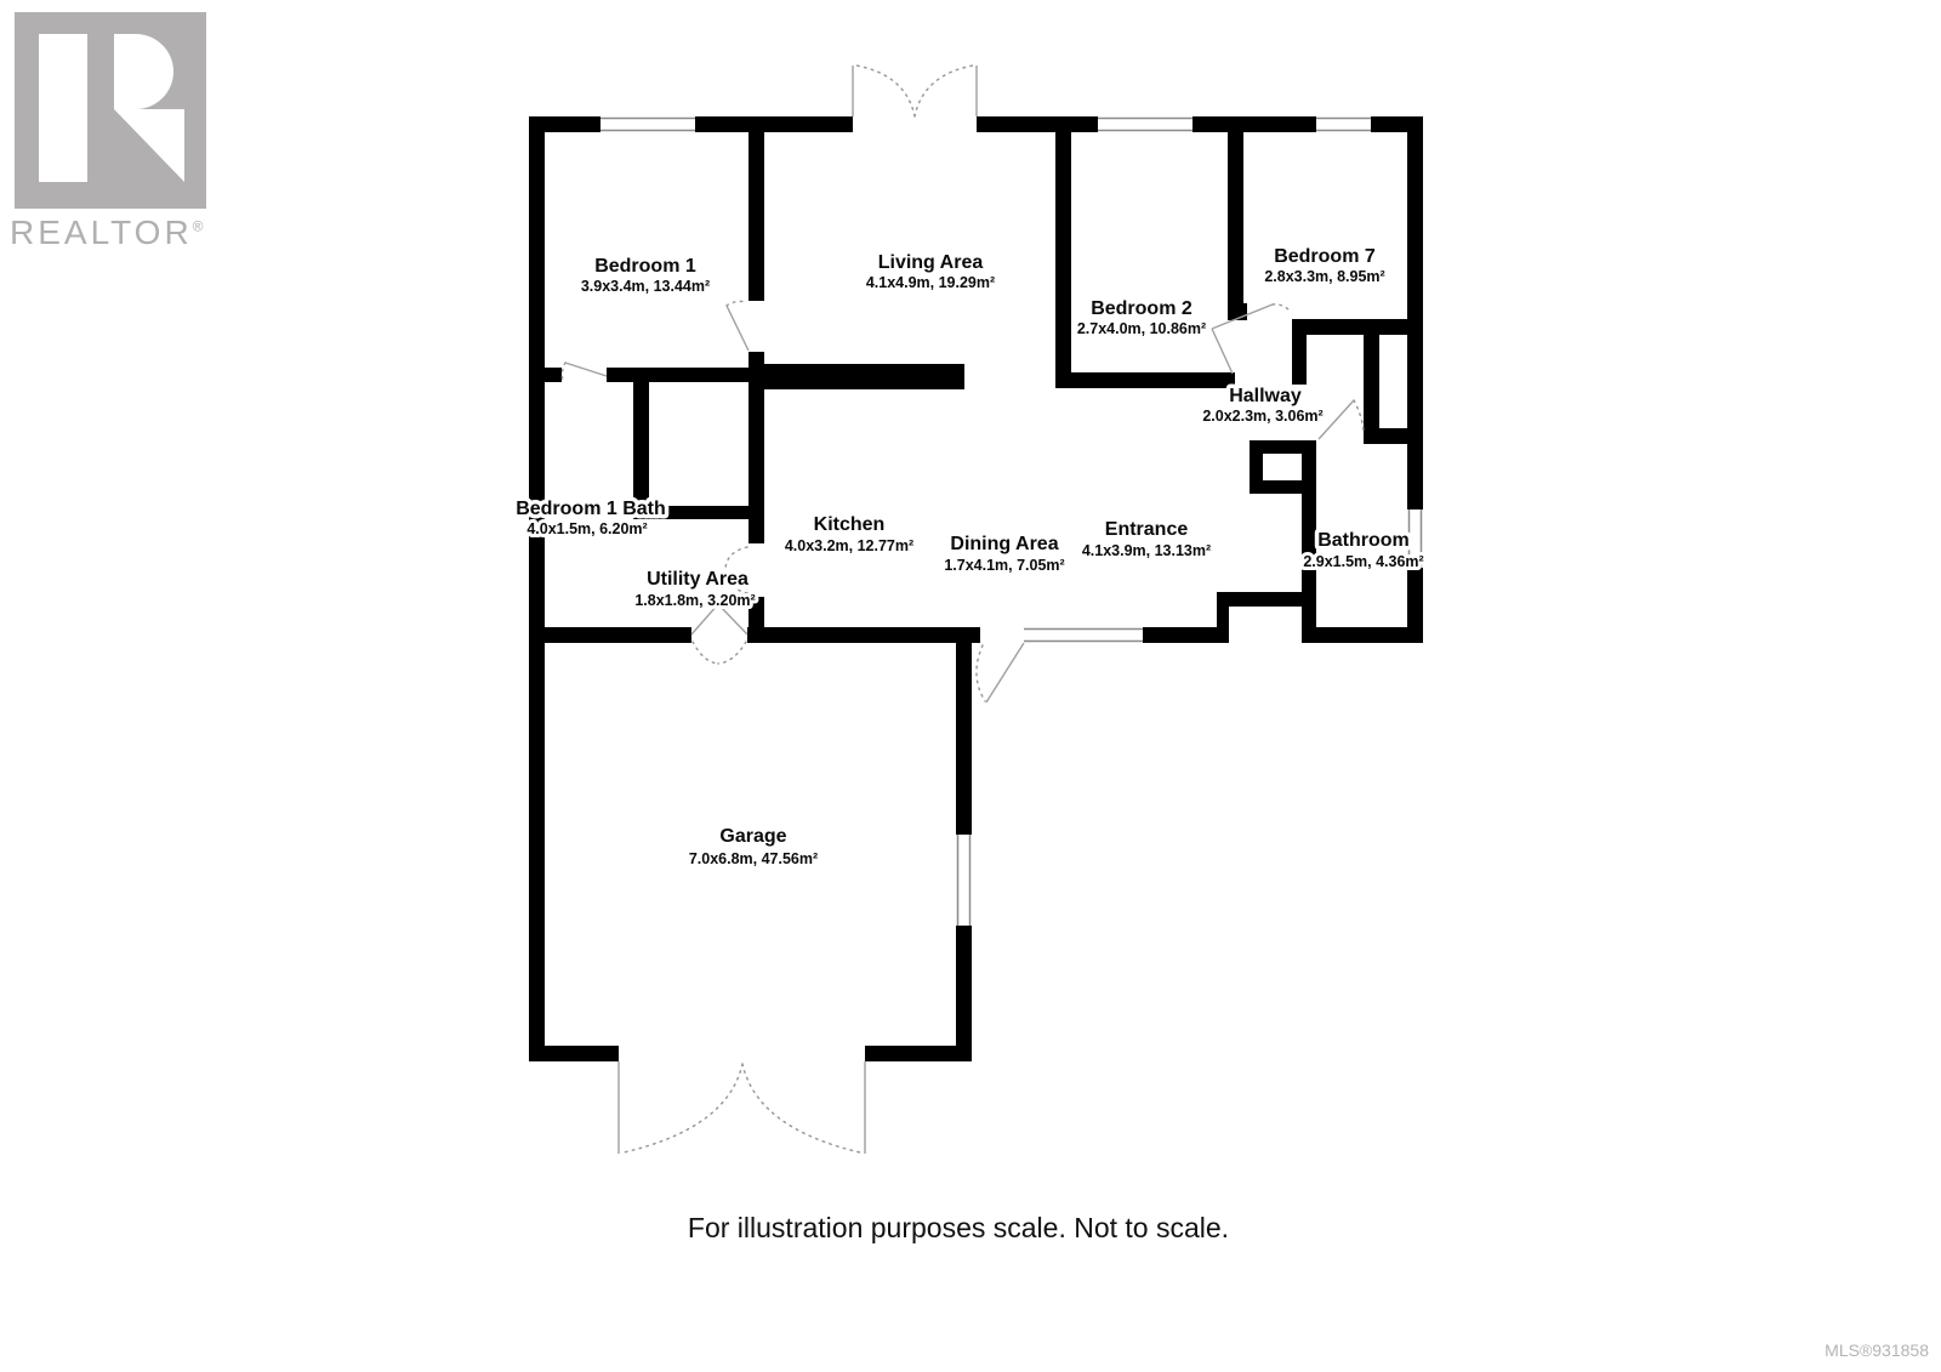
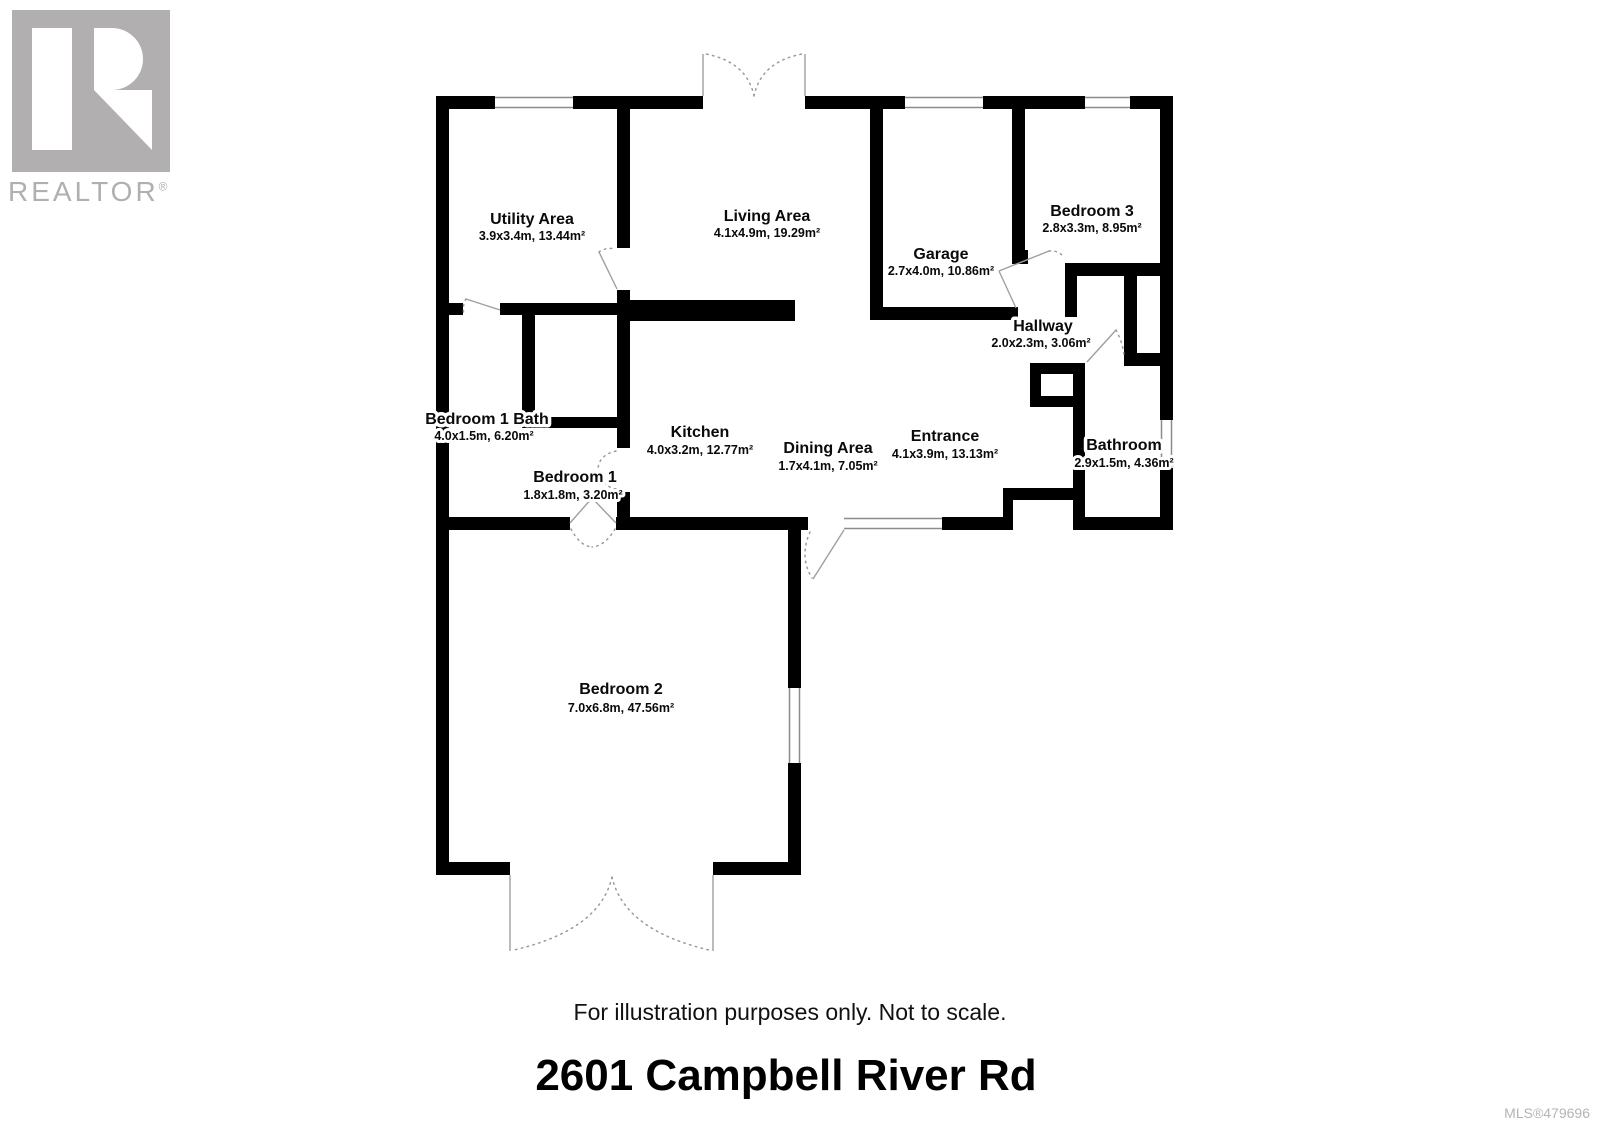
- Bedroom 1
+ Utility Area
  3.9x3.4m, 13.44m²
  Living Area
  4.1x4.9m, 19.29m²
- Bedroom 2
+ Garage
  2.7x4.0m, 10.86m²
- Bedroom 7
+ Bedroom 3
  2.8x3.3m, 8.95m²
  Hallway
  2.0x2.3m, 3.06m²
  Bedroom 1 Bath
  4.0x1.5m, 6.20m²
  Kitchen
  4.0x3.2m, 12.77m²
- Utility Area
+ Bedroom 1
  1.8x1.8m, 3.20m²
  Dining Area
  1.7x4.1m, 7.05m²
  Entrance
  4.1x3.9m, 13.13m²
  Bathroom
  2.9x1.5m, 4.36m²
- Garage
+ Bedroom 2
  7.0x6.8m, 47.56m²
  REALTOR®
- For illustration purposes scale. Not to scale.
+ For illustration purposes only. Not to scale.
+ 2601 Campbell River Rd
- MLS®931858
+ MLS®479696
